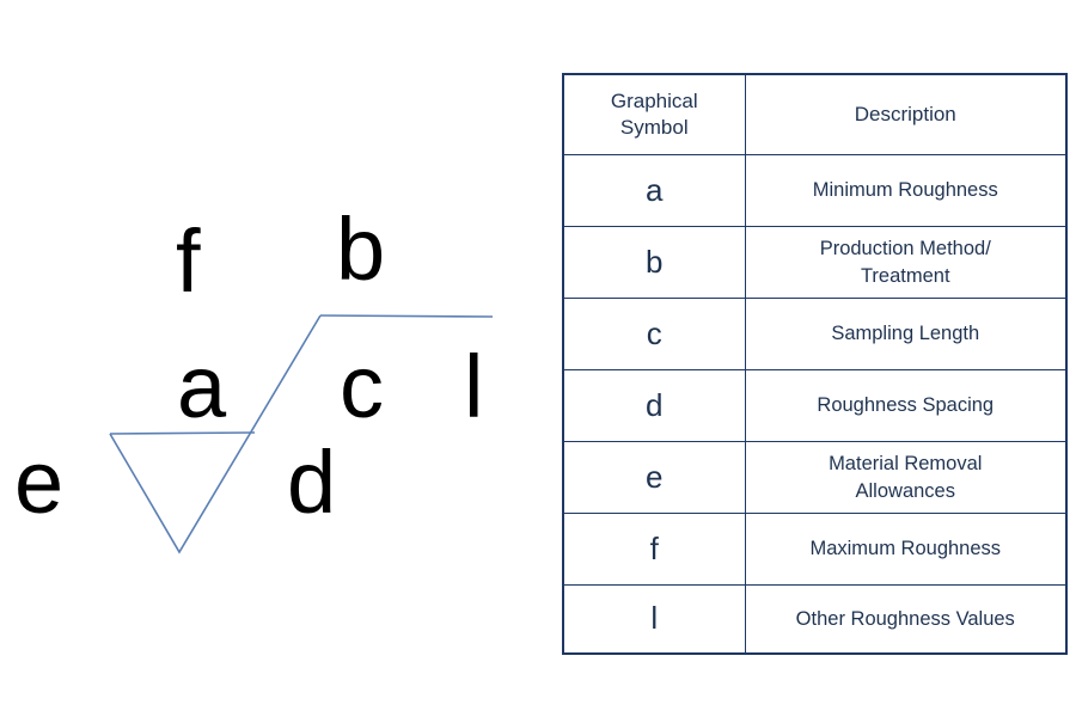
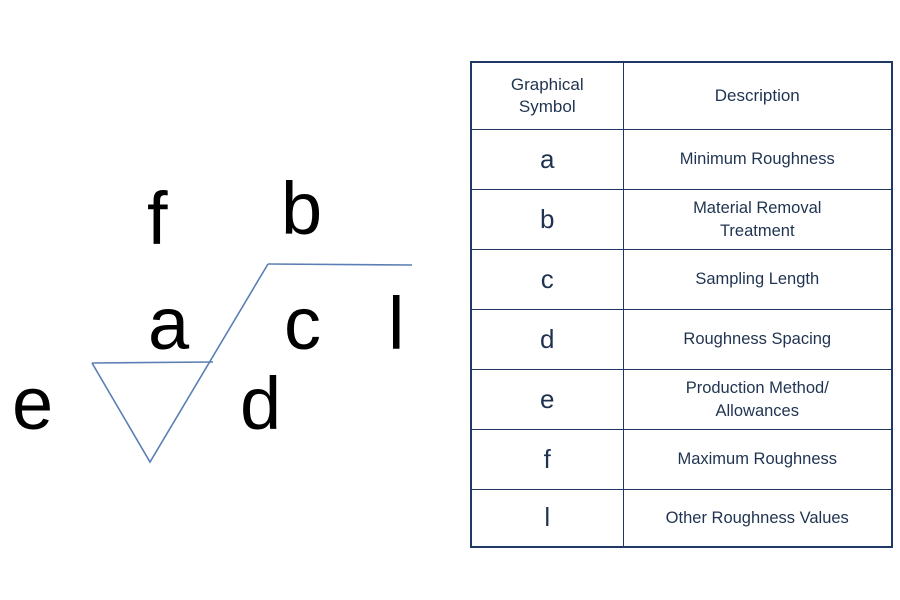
  f
  b
  a
  c
  l
  e
  d
  Graphical Symbol	Description
  a	Minimum Roughness
- b	Production Method/ Treatment
+ b	Material Removal Treatment
  c	Sampling Length
  d	Roughness Spacing
- e	Material Removal Allowances
+ e	Production Method/ Allowances
  f	Maximum Roughness
  l	Other Roughness Values
